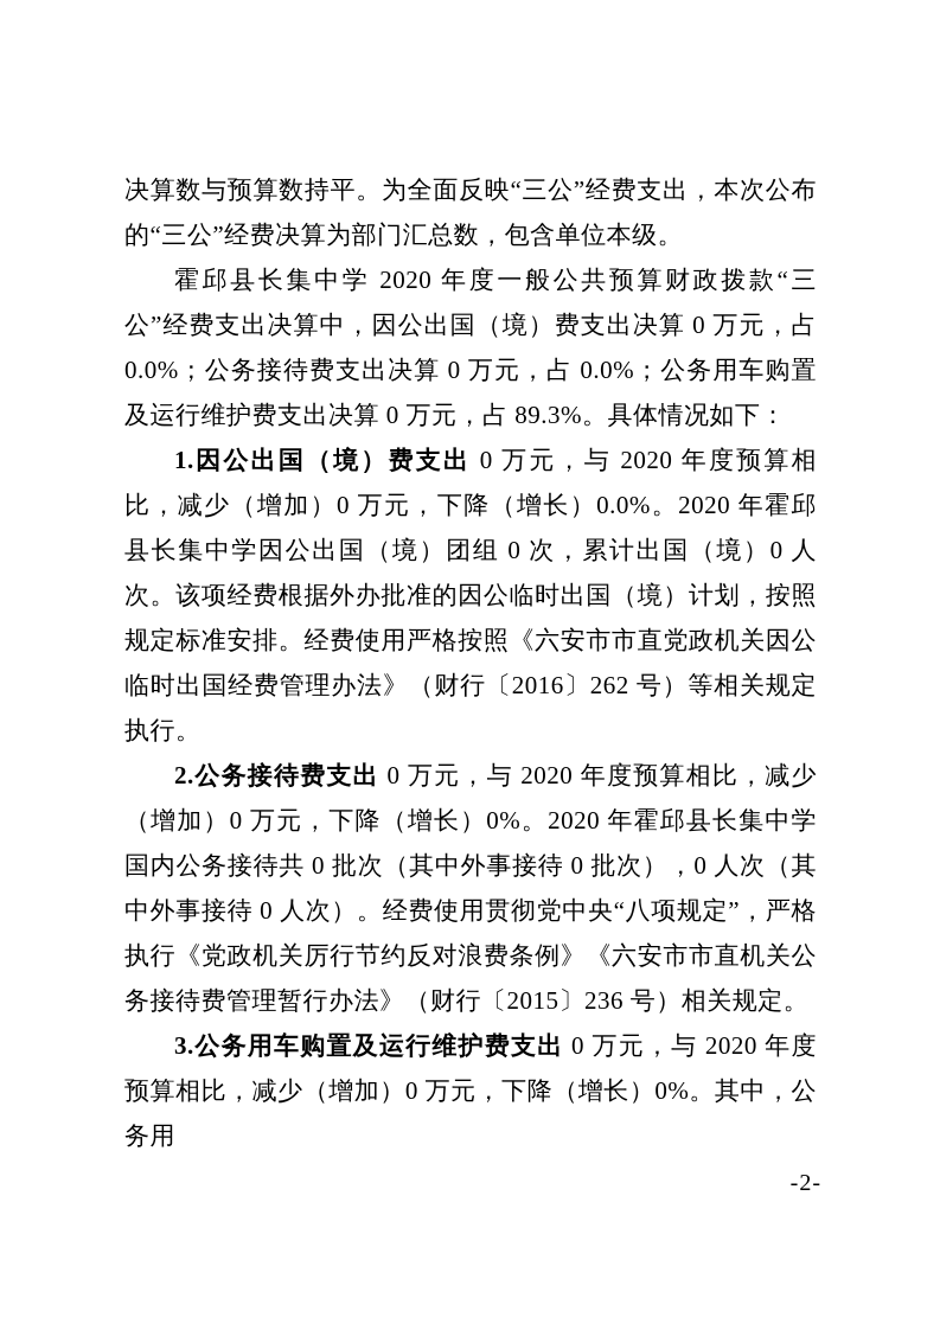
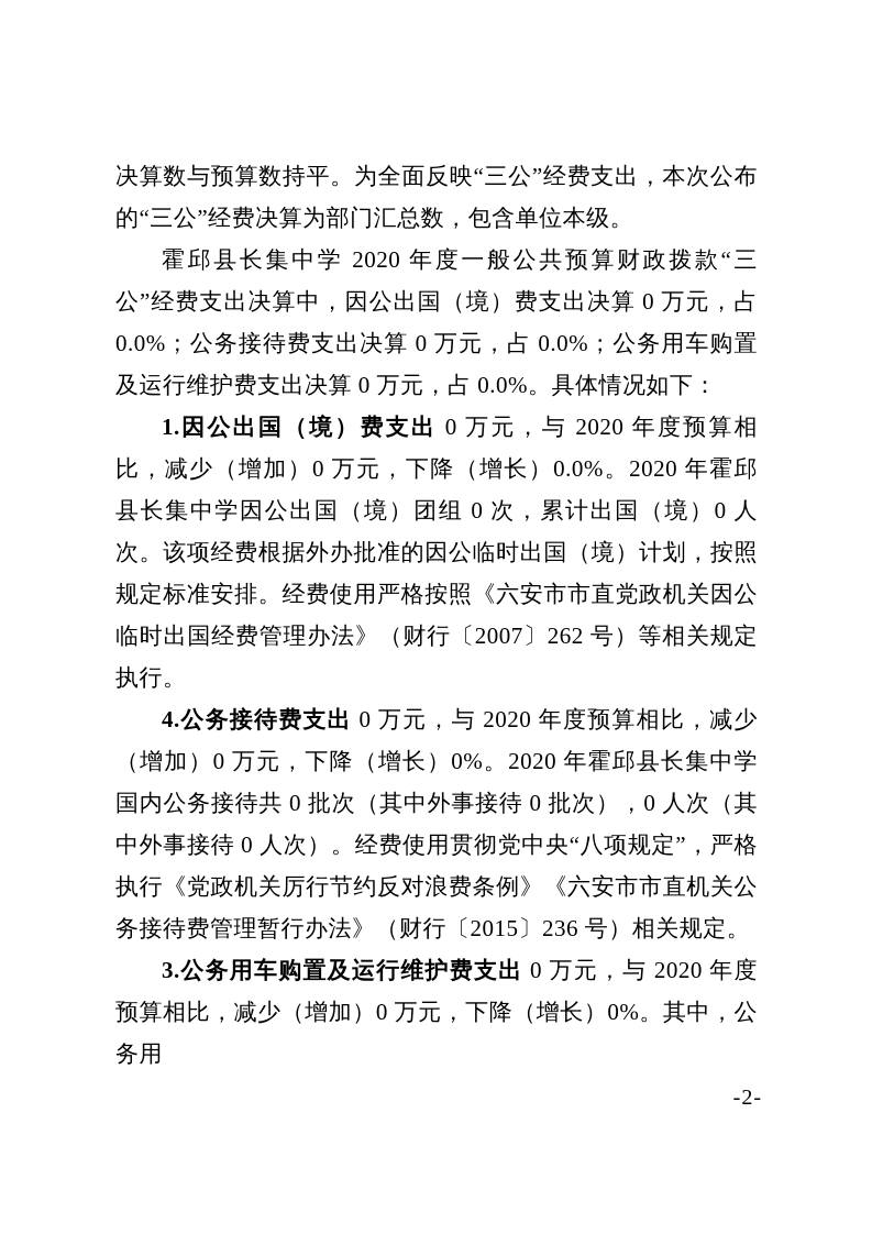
  决算数与预算数持平。为全面反映“三公”经费支出，本次公布的“三公”经费决算为部门汇总数，包含单位本级。
- 霍邱县长集中学 2020 年度一般公共预算财政拨款“三公”经费支出决算中，因公出国（境）费支出决算 0 万元，占 0.0%；公务接待费支出决算 0 万元，占 0.0%；公务用车购置及运行维护费支出决算 0 万元，占 89.3%。具体情况如下：
+ 霍邱县长集中学 2020 年度一般公共预算财政拨款“三公”经费支出决算中，因公出国（境）费支出决算 0 万元，占 0.0%；公务接待费支出决算 0 万元，占 0.0%；公务用车购置及运行维护费支出决算 0 万元，占 0.0%。具体情况如下：
- 1.因公出国（境）费支出 0 万元，与 2020 年度预算相比，减少（增加）0 万元，下降（增长）0.0%。2020 年霍邱县长集中学因公出国（境）团组 0 次，累计出国（境）0 人次。该项经费根据外办批准的因公临时出国（境）计划，按照规定标准安排。经费使用严格按照《六安市市直党政机关因公临时出国经费管理办法》（财行〔2016〕262 号）等相关规定执行。
+ 1.因公出国（境）费支出 0 万元，与 2020 年度预算相比，减少（增加）0 万元，下降（增长）0.0%。2020 年霍邱县长集中学因公出国（境）团组 0 次，累计出国（境）0 人次。该项经费根据外办批准的因公临时出国（境）计划，按照规定标准安排。经费使用严格按照《六安市市直党政机关因公临时出国经费管理办法》（财行〔2007〕262 号）等相关规定执行。
- 2.公务接待费支出 0 万元，与 2020 年度预算相比，减少（增加）0 万元，下降（增长）0%。2020 年霍邱县长集中学国内公务接待共 0 批次（其中外事接待 0 批次），0 人次（其中外事接待 0 人次）。经费使用贯彻党中央“八项规定”，严格执行《党政机关厉行节约反对浪费条例》《六安市市直机关公务接待费管理暂行办法》（财行〔2015〕236 号）相关规定。
+ 4.公务接待费支出 0 万元，与 2020 年度预算相比，减少（增加）0 万元，下降（增长）0%。2020 年霍邱县长集中学国内公务接待共 0 批次（其中外事接待 0 批次），0 人次（其中外事接待 0 人次）。经费使用贯彻党中央“八项规定”，严格执行《党政机关厉行节约反对浪费条例》《六安市市直机关公务接待费管理暂行办法》（财行〔2015〕236 号）相关规定。
  3.公务用车购置及运行维护费支出 0 万元，与 2020 年度预算相比，减少（增加）0 万元，下降（增长）0%。其中，公务用
  -2-
